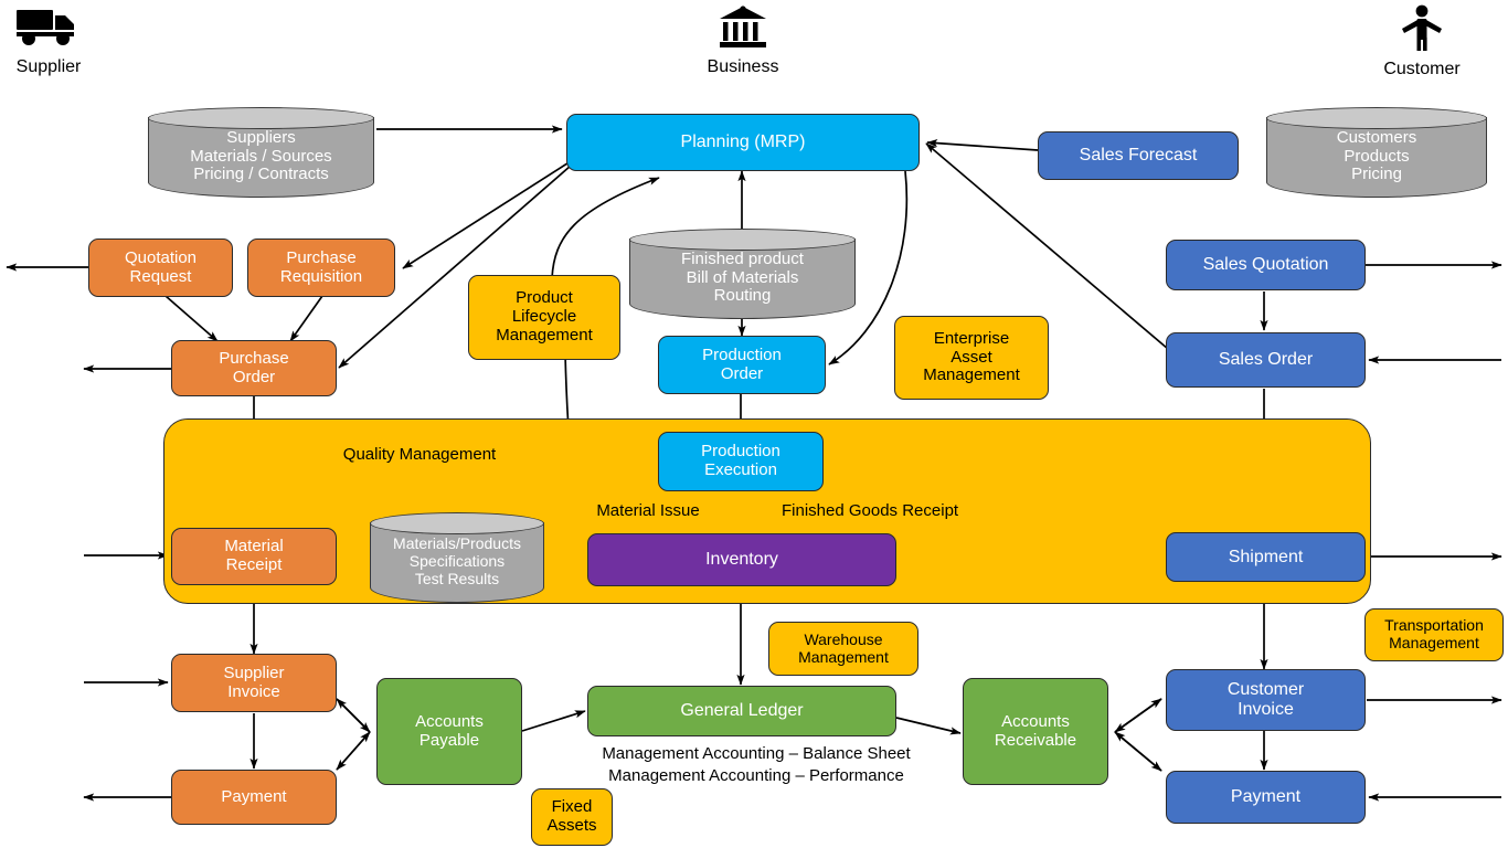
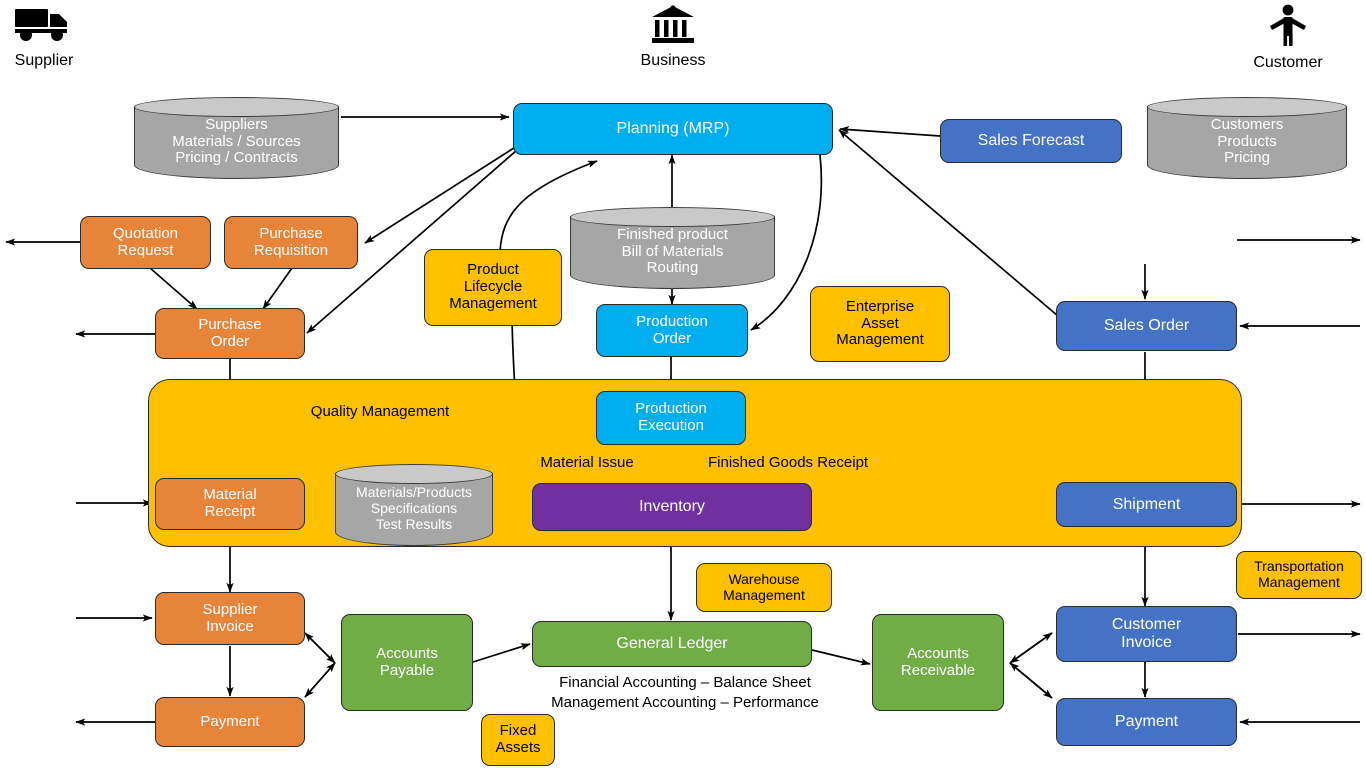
  Supplier
  Business
  Customer
  Quality Management
  Suppliers
  Materials / Sources
  Pricing / Contracts
  Finished product
  Bill of Materials
  Routing
  Customers
  Products
  Pricing
  Materials/Products
  Specifications
  Test Results
  Planning (MRP)
  Sales Forecast
  Quotation
  Request
  Purchase
  Requisition
  Purchase
  Order
  Product
  Lifecycle
  Management
  Production
  Order
  Enterprise
  Asset
  Management
- Sales Quotation
  Sales Order
  Production
  Execution
  Material
  Receipt
  Inventory
  Shipment
  Transportation
  Management
  Supplier
  Invoice
  Accounts
  Payable
  Warehouse
  Management
  General Ledger
  Accounts
  Receivable
  Customer
  Invoice
  Payment
  Payment
  Fixed
  Assets
  Material Issue
  Finished Goods Receipt
- Management Accounting – Balance Sheet
+ Financial Accounting – Balance Sheet
  Management Accounting – Performance
